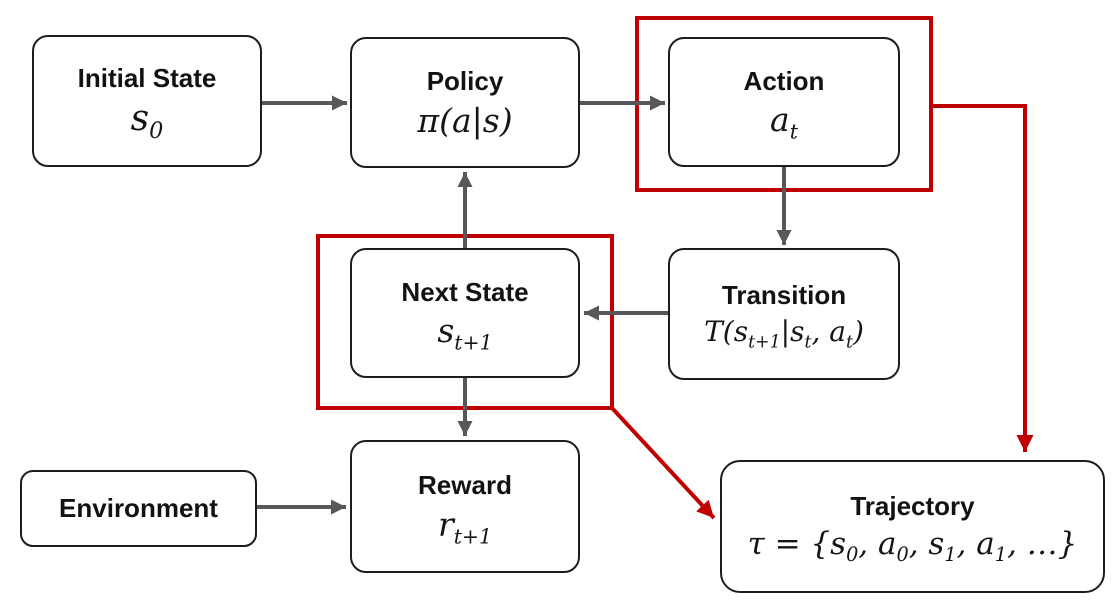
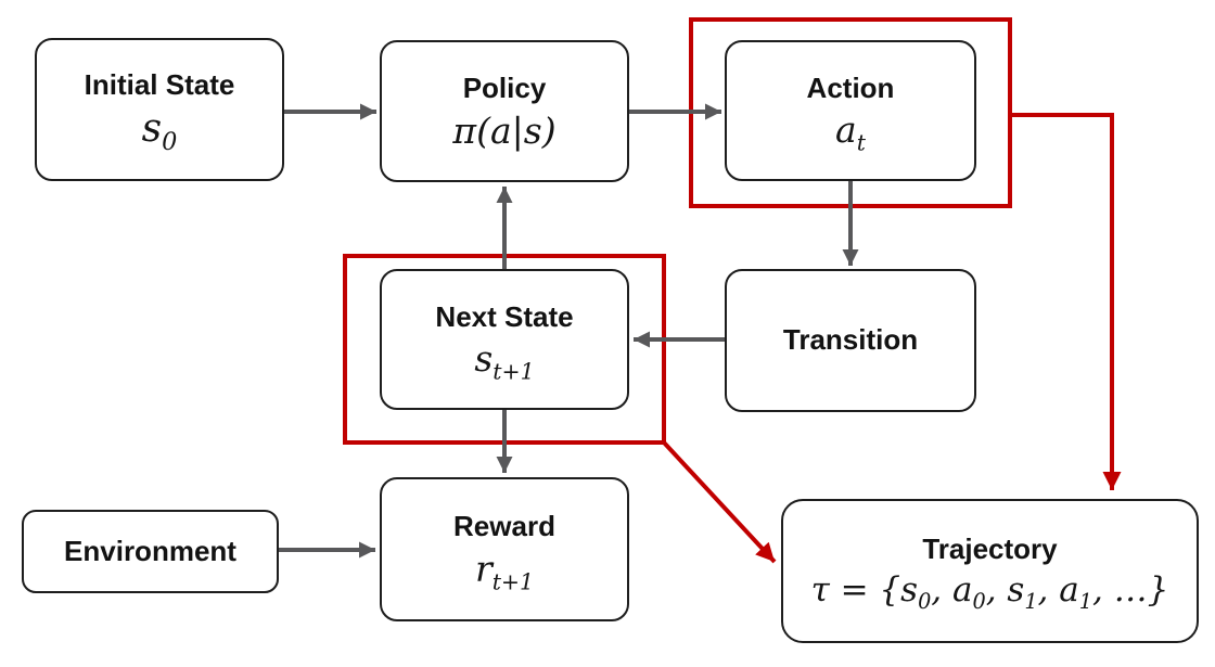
  Initial State
  s0
  Policy
  π(a|s)
  Action
  at
  Next State
  st+1
  Transition
- T(st+1|st, at)
  Environment
  Reward
  rt+1
  Trajectory
  τ = {s0, a0, s1, a1, …}
